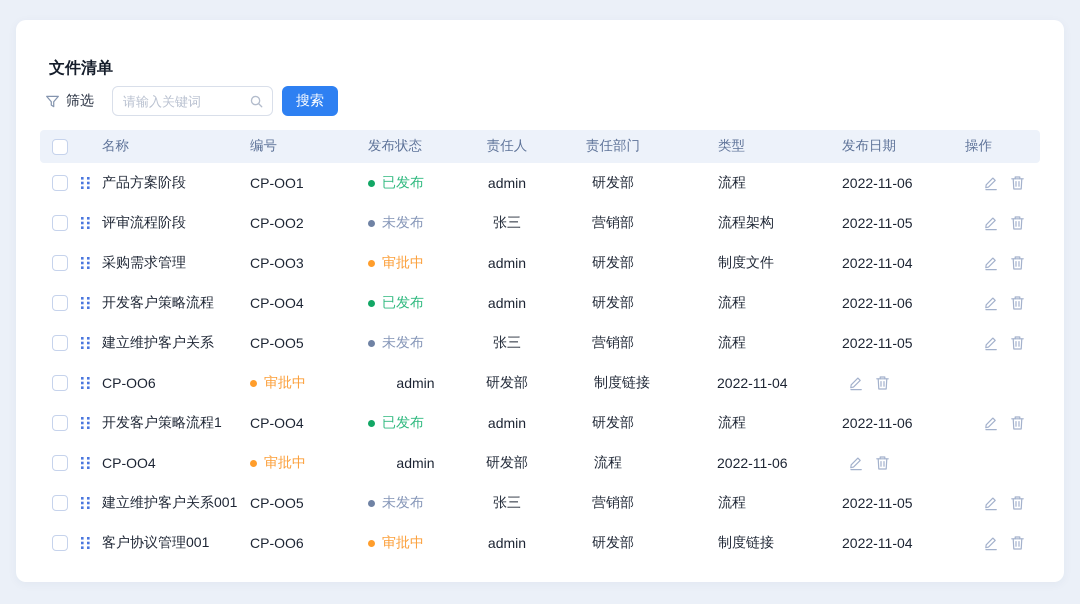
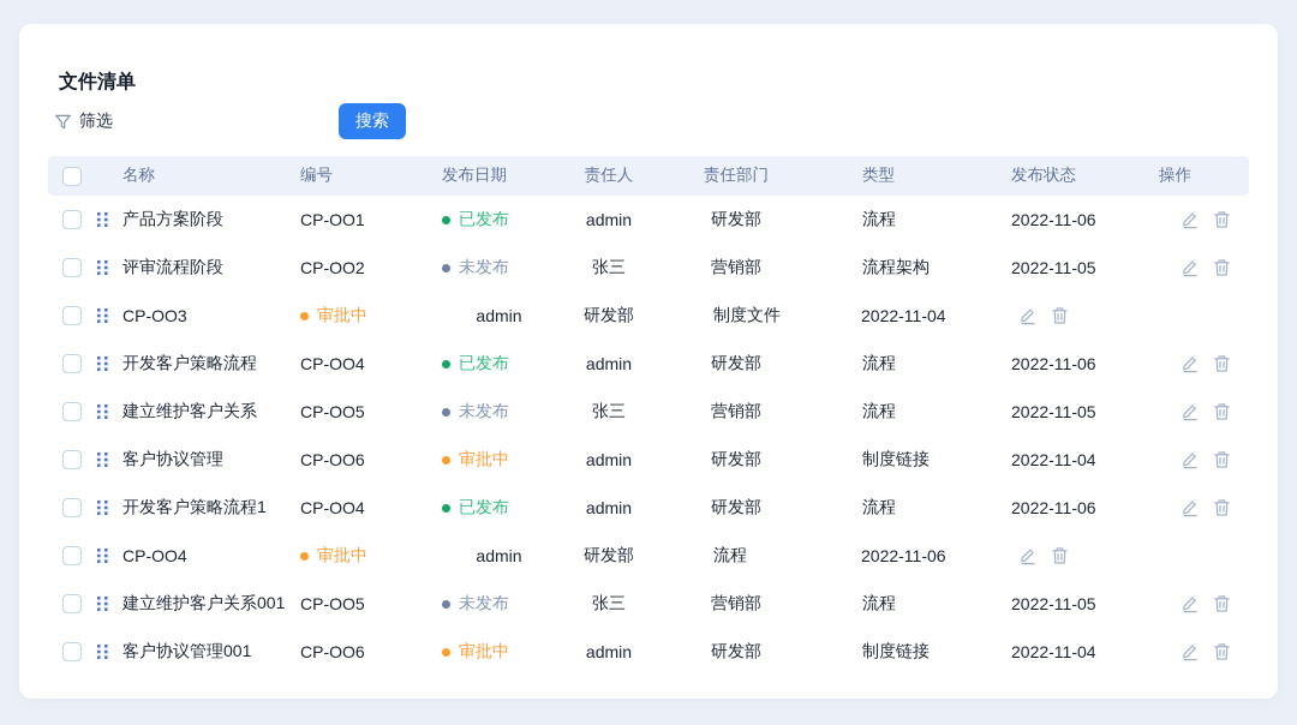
  文件清单
  筛选
- 请输入关键词
  搜索
  名称
  编号
- 发布状态
+ 发布日期
  责任人
  责任部门
  类型
- 发布日期
+ 发布状态
  操作
  产品方案阶段
  CP-OO1
  已发布
  admin
  研发部
  流程
  2022-11-06
  评审流程阶段
  CP-OO2
  未发布
  张三
  营销部
  流程架构
  2022-11-05
- 采购需求管理
  CP-OO3
  审批中
  admin
  研发部
  制度文件
  2022-11-04
  开发客户策略流程
  CP-OO4
  已发布
  admin
  研发部
  流程
  2022-11-06
  建立维护客户关系
  CP-OO5
  未发布
  张三
  营销部
  流程
  2022-11-05
+ 客户协议管理
  CP-OO6
  审批中
  admin
  研发部
  制度链接
  2022-11-04
  开发客户策略流程1
  CP-OO4
  已发布
  admin
  研发部
  流程
  2022-11-06
  CP-OO4
  审批中
  admin
  研发部
  流程
  2022-11-06
  建立维护客户关系001
  CP-OO5
  未发布
  张三
  营销部
  流程
  2022-11-05
  客户协议管理001
  CP-OO6
  审批中
  admin
  研发部
  制度链接
  2022-11-04
